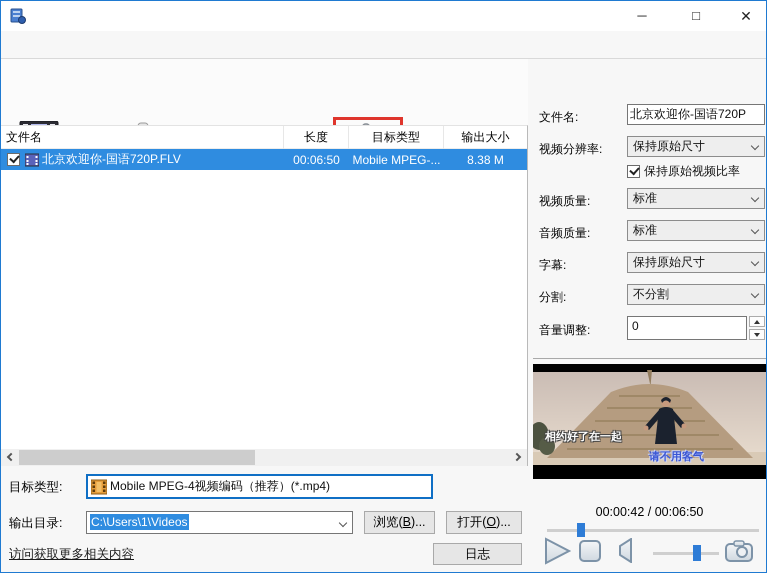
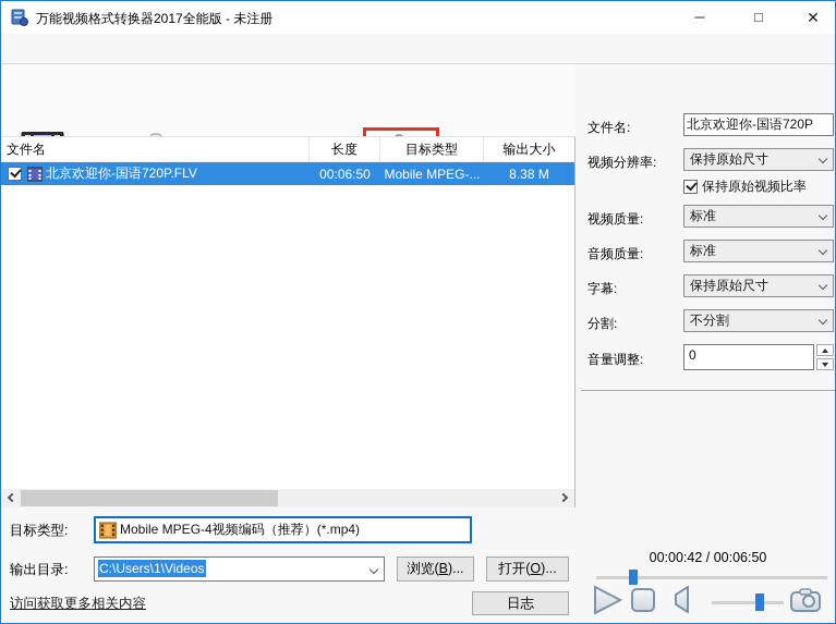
+ 万能视频格式转换器2017全能版 - 未注册
  ─
  □
  ✕
  文件名
  长度
  目标类型
  输出大小
  北京欢迎你-国语720P.FLV
  00:06:50
  Mobile MPEG-...
  8.38 M
  文件名:
  北京欢迎你-国语720P
  视频分辨率:
  保持原始尺寸
  保持原始视频比率
  视频质量:
  标准
  音频质量:
  标准
  字幕:
  保持原始尺寸
  分割:
  不分割
  音量调整:
  0
- 相约好了在一起
- 请不用客气
  00:00:42 / 00:06:50
  目标类型:
  Mobile MPEG-4视频编码（推荐）(*.mp4)
  输出目录:
  C:\Users\1\Videos
  浏览(B)...
  打开(O)...
  日志
  访问获取更多相关内容
